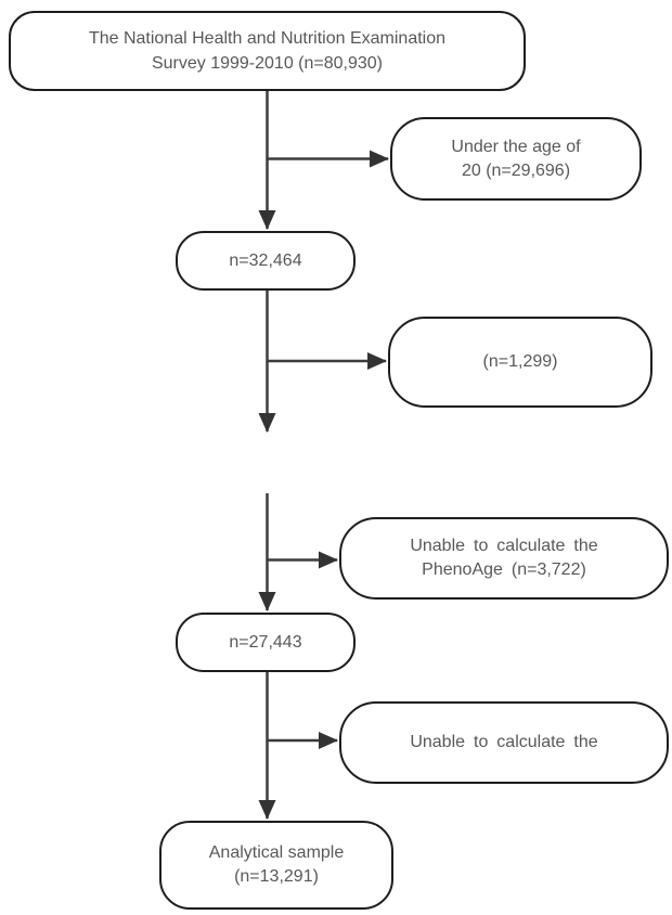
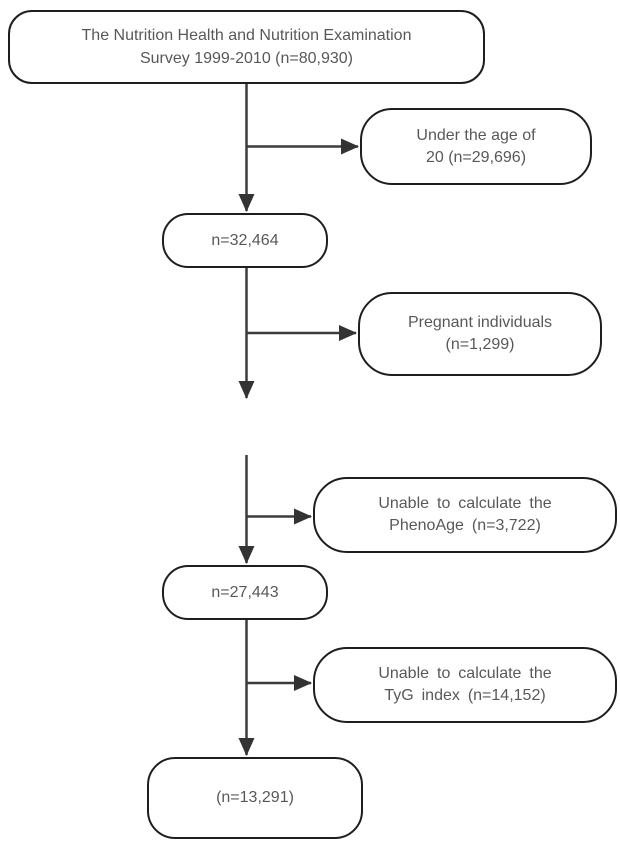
- The National Health and Nutrition Examination
+ The Nutrition Health and Nutrition Examination
  Survey 1999-2010 (n=80,930)
  n=32,464
  n=27,443
- Analytical sample
  (n=13,291)
  Under the age of
  20 (n=29,696)
+ Pregnant individuals
  (n=1,299)
  Unable to calculate the
  PhenoAge (n=3,722)
  Unable to calculate the
+ TyG index (n=14,152)
